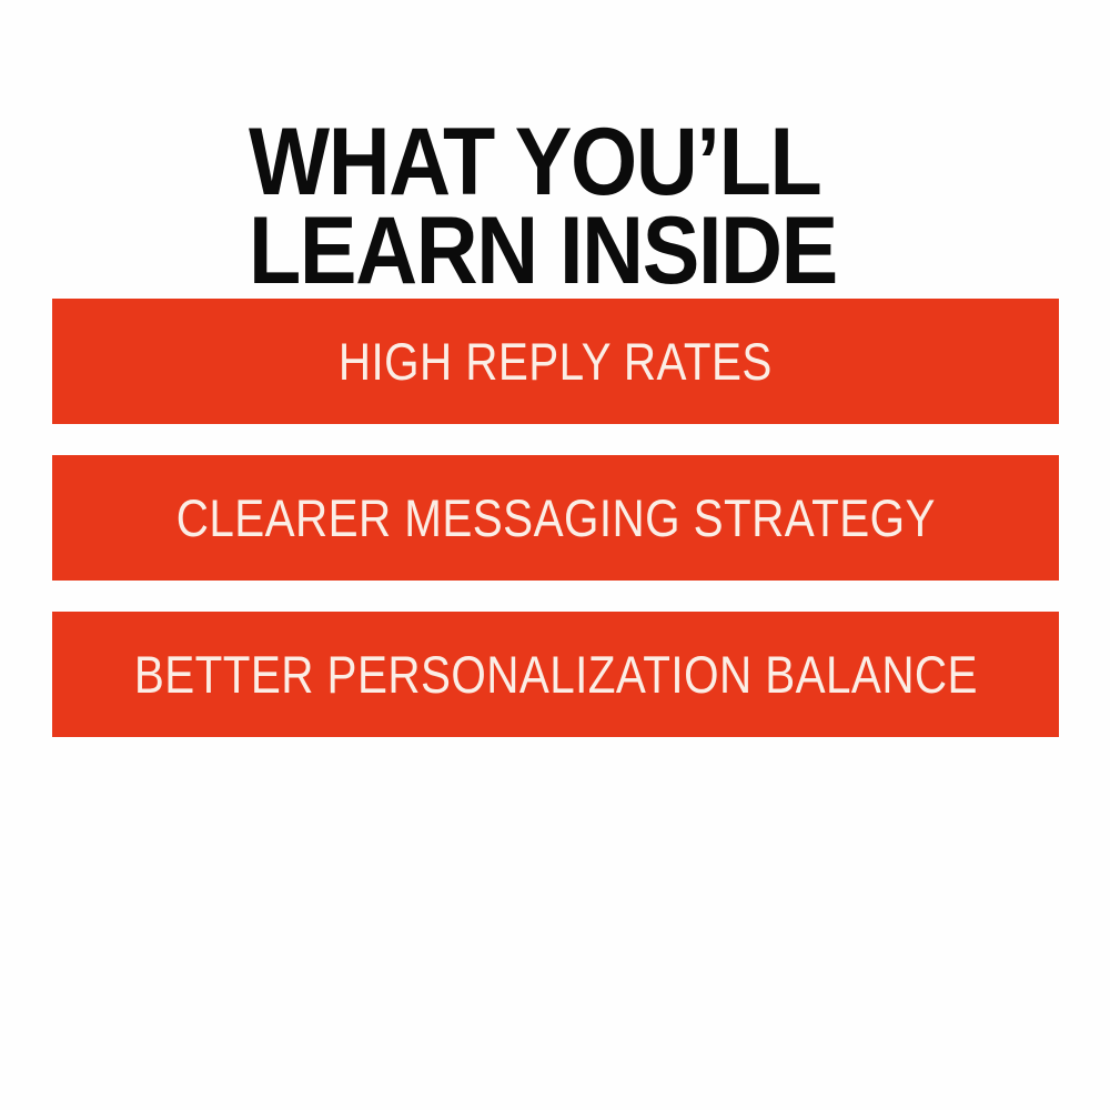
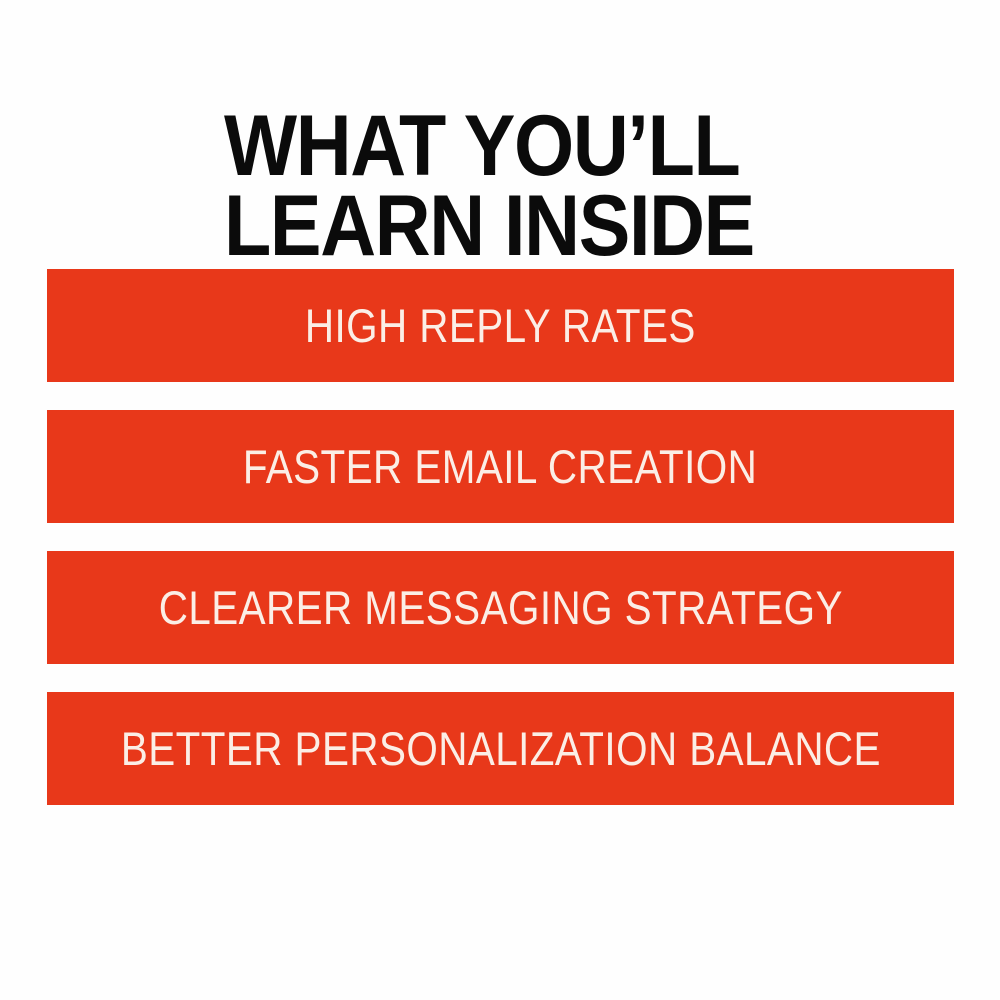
  WHAT YOU’LL
  LEARN INSIDE
  HIGH REPLY RATES
+ FASTER EMAIL CREATION
  CLEARER MESSAGING STRATEGY
  BETTER PERSONALIZATION BALANCE
